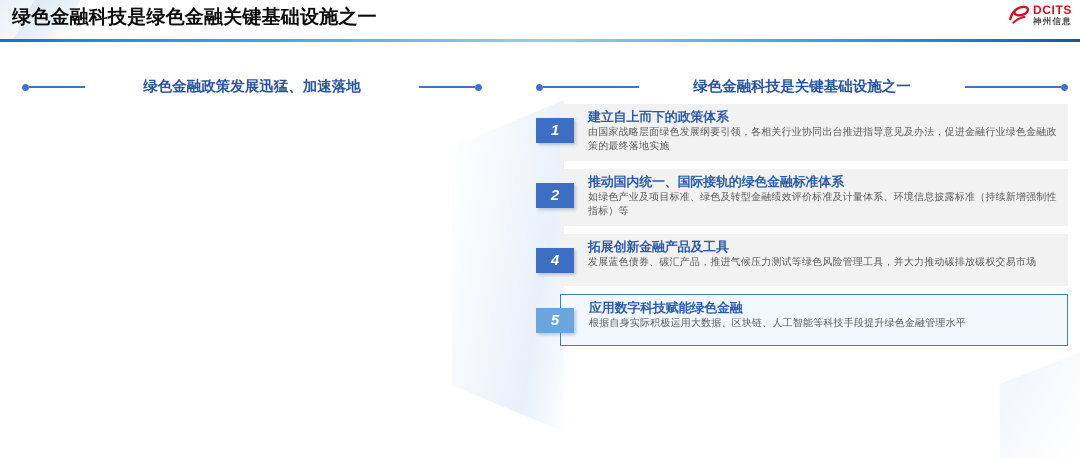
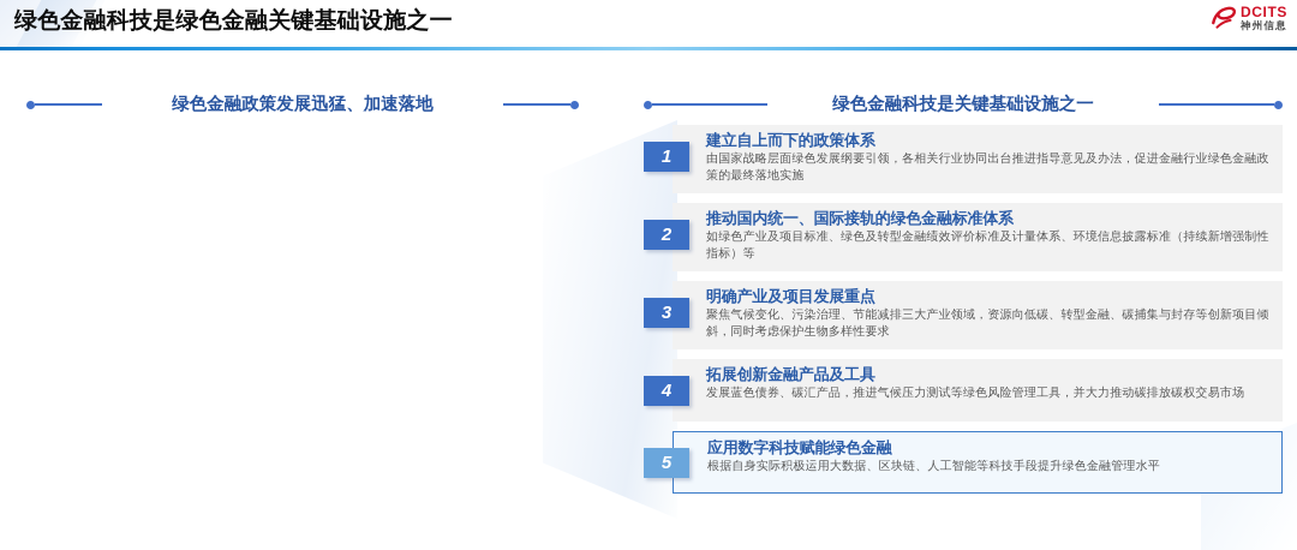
  绿色金融科技是绿色金融关键基础设施之一
  DCITS
  神州信息
  绿色金融政策发展迅猛、加速落地
  绿色金融科技是关键基础设施之一
  1
  建立自上而下的政策体系
  由国家战略层面绿色发展纲要引领，各相关行业协同出台推进指导意见及办法，促进金融行业绿色金融政策的最终落地实施
  2
  推动国内统一、国际接轨的绿色金融标准体系
  如绿色产业及项目标准、绿色及转型金融绩效评价标准及计量体系、环境信息披露标准（持续新增强制性指标）等
+ 3
+ 明确产业及项目发展重点
+ 聚焦气候变化、污染治理、节能减排三大产业领域，资源向低碳、转型金融、碳捕集与封存等创新项目倾斜，同时考虑保护生物多样性要求
  4
  拓展创新金融产品及工具
  发展蓝色债券、碳汇产品，推进气候压力测试等绿色风险管理工具，并大力推动碳排放碳权交易市场
  5
  应用数字科技赋能绿色金融
  根据自身实际积极运用大数据、区块链、人工智能等科技手段提升绿色金融管理水平
